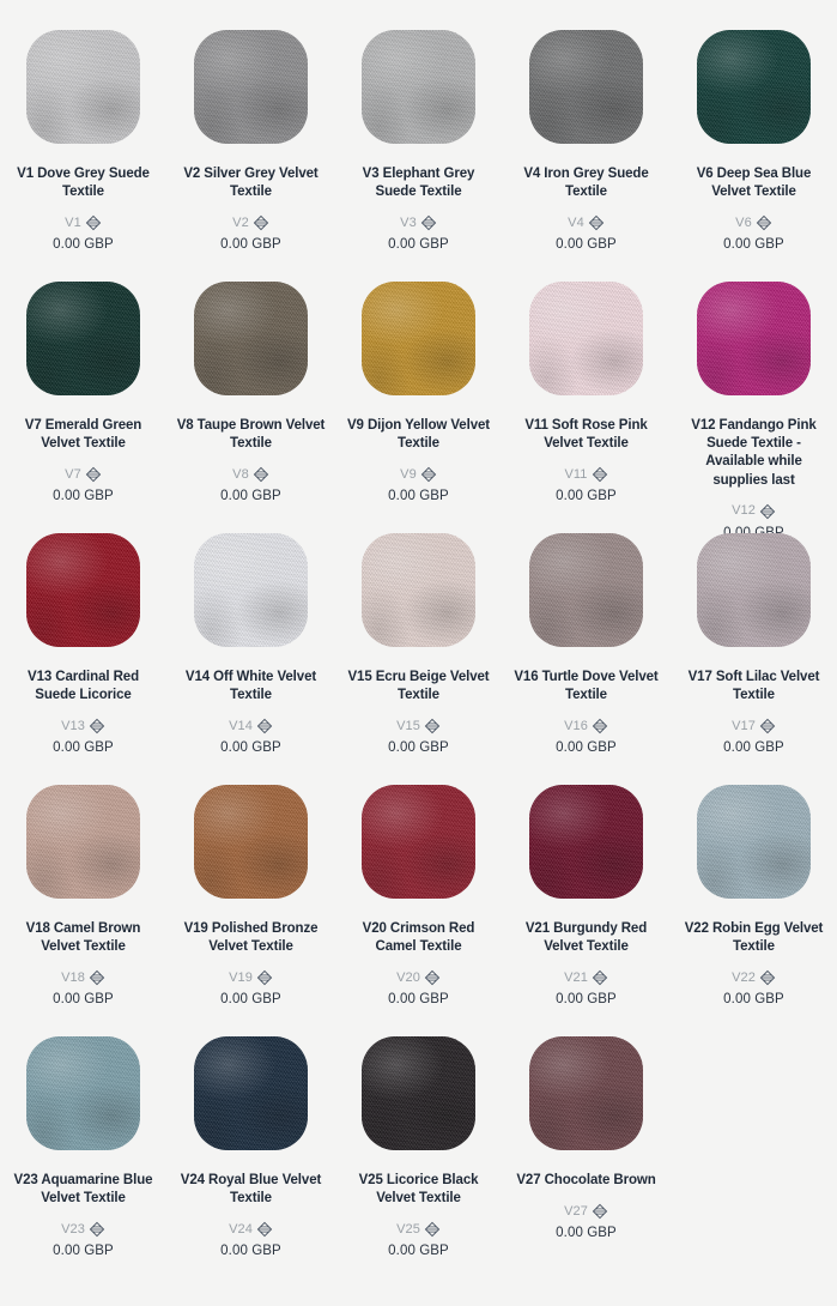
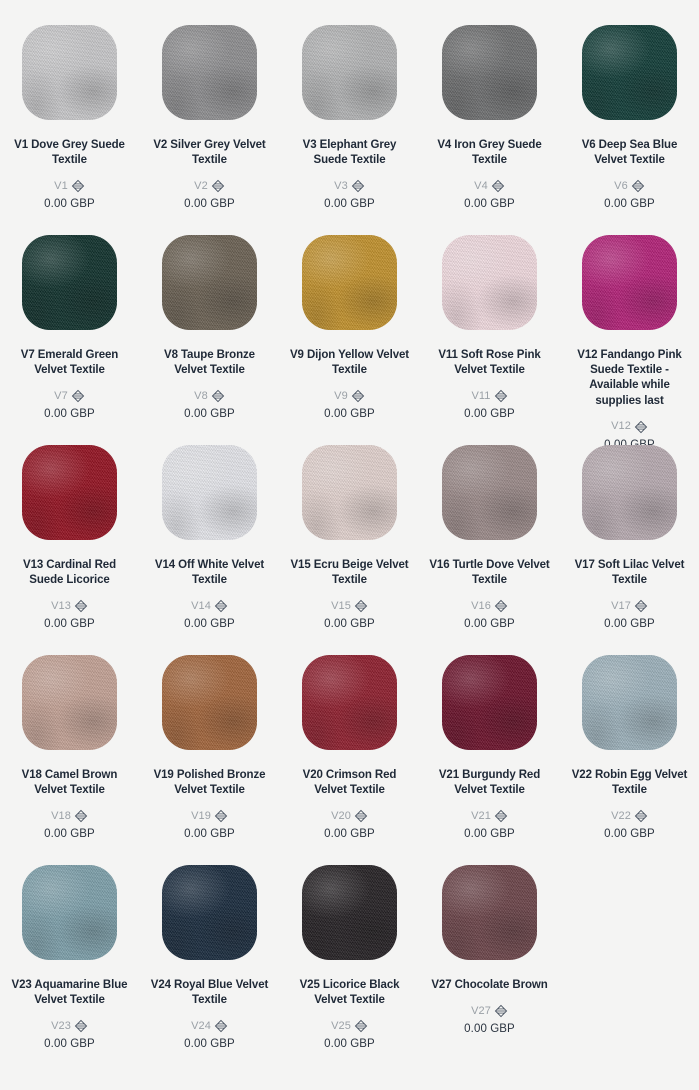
  V1 Dove Grey Suede Textile
  V1
  0.00 GBP
  V2 Silver Grey Velvet Textile
  V2
  0.00 GBP
  V3 Elephant Grey Suede Textile
  V3
  0.00 GBP
  V4 Iron Grey Suede Textile
  V4
  0.00 GBP
  V6 Deep Sea Blue Velvet Textile
  V6
  0.00 GBP
  V7 Emerald Green Velvet Textile
  V7
  0.00 GBP
- V8 Taupe Brown Velvet Textile
+ V8 Taupe Bronze Velvet Textile
  V8
  0.00 GBP
  V9 Dijon Yellow Velvet Textile
  V9
  0.00 GBP
  V11 Soft Rose Pink Velvet Textile
  V11
  0.00 GBP
  V12 Fandango Pink Suede Textile - Available while supplies last
  V12
  V13 Cardinal Red Suede Licorice
  V13
  0.00 GBP
  V14 Off White Velvet Textile
  V14
  0.00 GBP
  V15 Ecru Beige Velvet Textile
  V15
  0.00 GBP
  V16 Turtle Dove Velvet Textile
  V16
  0.00 GBP
  V17 Soft Lilac Velvet Textile
  V17
  0.00 GBP
  V18 Camel Brown Velvet Textile
  V18
  0.00 GBP
  V19 Polished Bronze Velvet Textile
  V19
  0.00 GBP
- V20 Crimson Red Camel Textile
+ V20 Crimson Red Velvet Textile
  V20
  0.00 GBP
  V21 Burgundy Red Velvet Textile
  V21
  0.00 GBP
  V22 Robin Egg Velvet Textile
  V22
  0.00 GBP
  V23 Aquamarine Blue Velvet Textile
  V23
  0.00 GBP
  V24 Royal Blue Velvet Textile
  V24
  0.00 GBP
  V25 Licorice Black Velvet Textile
  V25
  0.00 GBP
  V27 Chocolate Brown
  V27
  0.00 GBP
